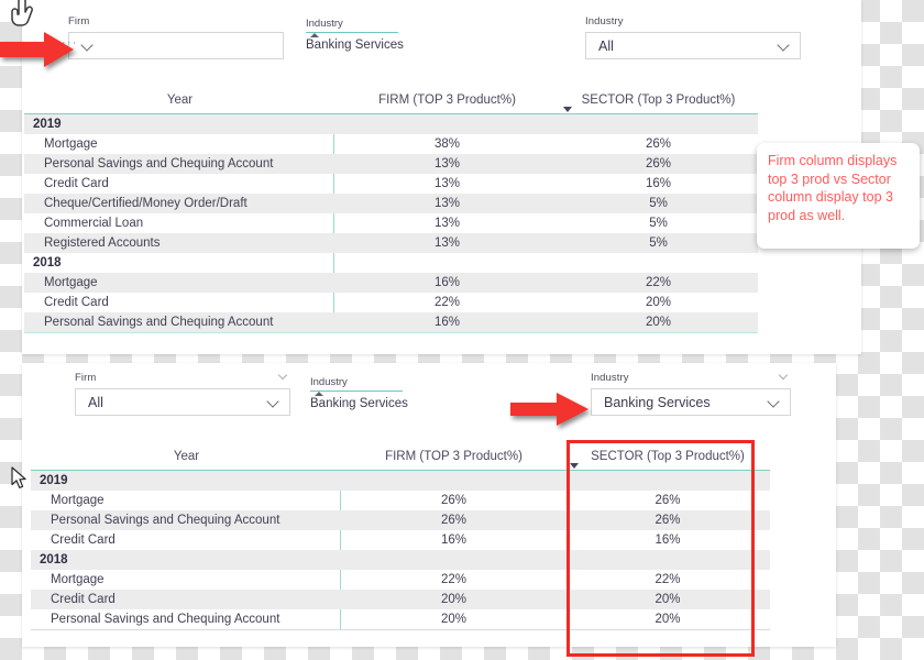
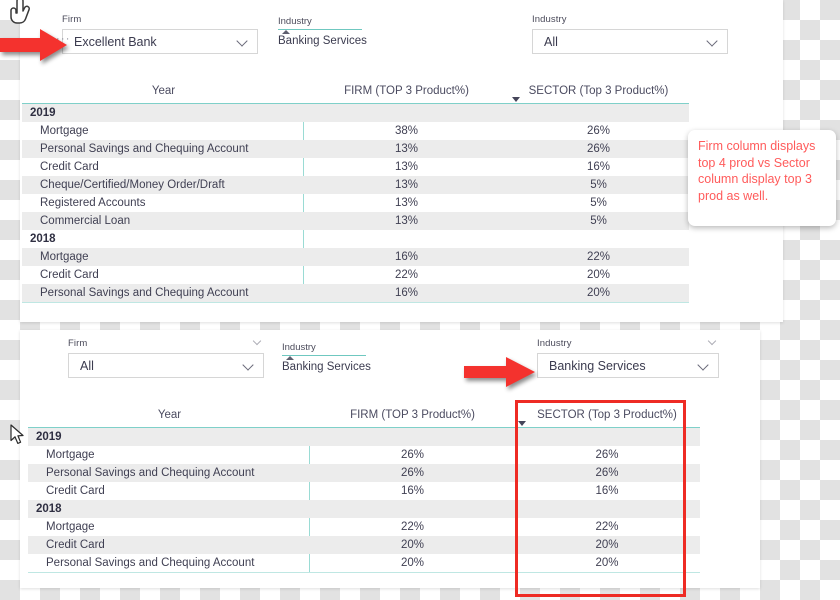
  Firm
+ Excellent Bank
  ···
  Industry
  Banking Services
  Industry
  All
  Year
  FIRM (TOP 3 Product%)
  SECTOR (Top 3 Product%)
  2019
  Mortgage
  38%
  26%
  Personal Savings and Chequing Account
  13%
  26%
  Credit Card
  13%
  16%
  Cheque/Certified/Money Order/Draft
  13%
  5%
- Commercial Loan
+ Registered Accounts
  13%
  5%
- Registered Accounts
+ Commercial Loan
  13%
  5%
  2018
  Mortgage
  16%
  22%
  Credit Card
  22%
  20%
  Personal Savings and Chequing Account
  16%
  20%
  Firm
  All
  Industry
  Banking Services
  Industry
  Banking Services
  Year
  FIRM (TOP 3 Product%)
  SECTOR (Top 3 Product%)
  2019
  Mortgage
  26%
  26%
  Personal Savings and Chequing Account
  26%
  26%
  Credit Card
  16%
  16%
  2018
  Mortgage
  22%
  22%
  Credit Card
  20%
  20%
  Personal Savings and Chequing Account
  20%
  20%
- Firm column displays top 3 prod vs Sector column display top 3 prod as well.
+ Firm column displays top 4 prod vs Sector column display top 3 prod as well.
